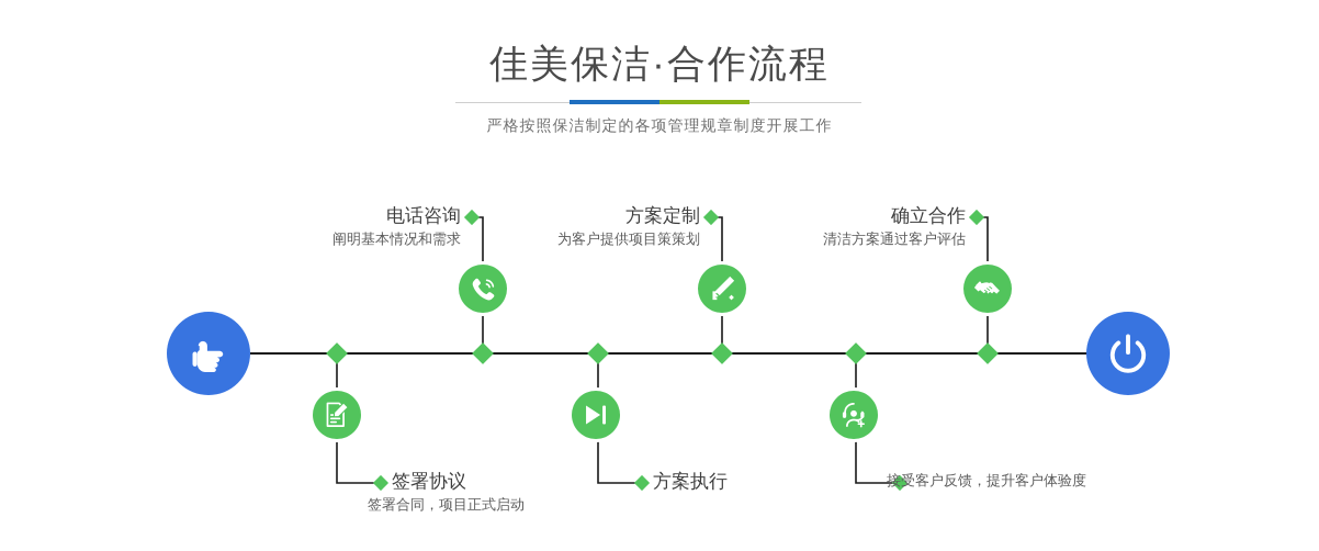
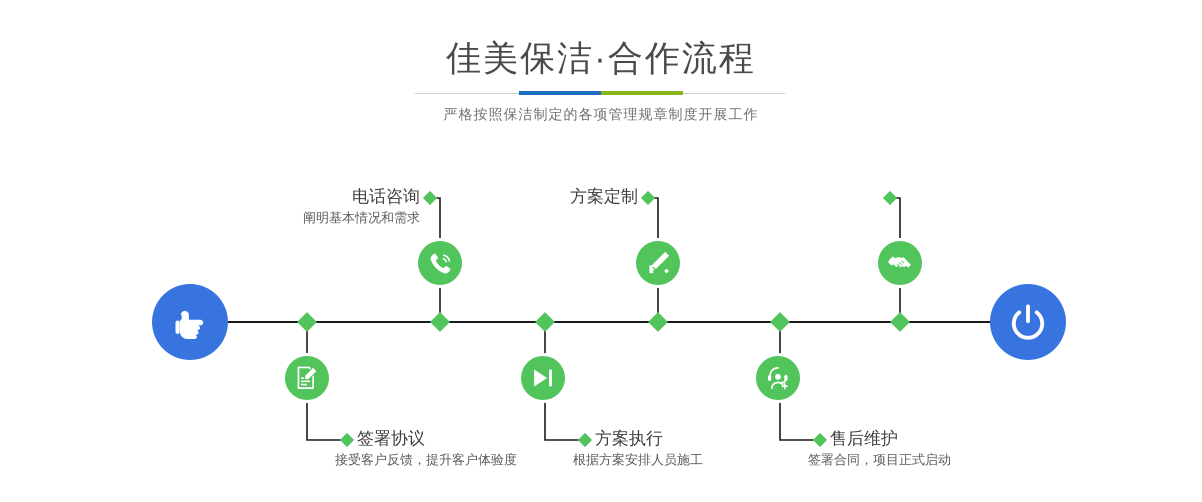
  佳美保洁·合作流程
  严格按照保洁制定的各项管理规章制度开展工作
  电话咨询
  阐明基本情况和需求
  方案定制
- 为客户提供项目策策划
- 确立合作
- 清洁方案通过客户评估
  签署协议
- 签署合同，项目正式启动
+ 接受客户反馈，提升客户体验度
  方案执行
+ 根据方案安排人员施工
+ 售后维护
- 接受客户反馈，提升客户体验度
+ 签署合同，项目正式启动
